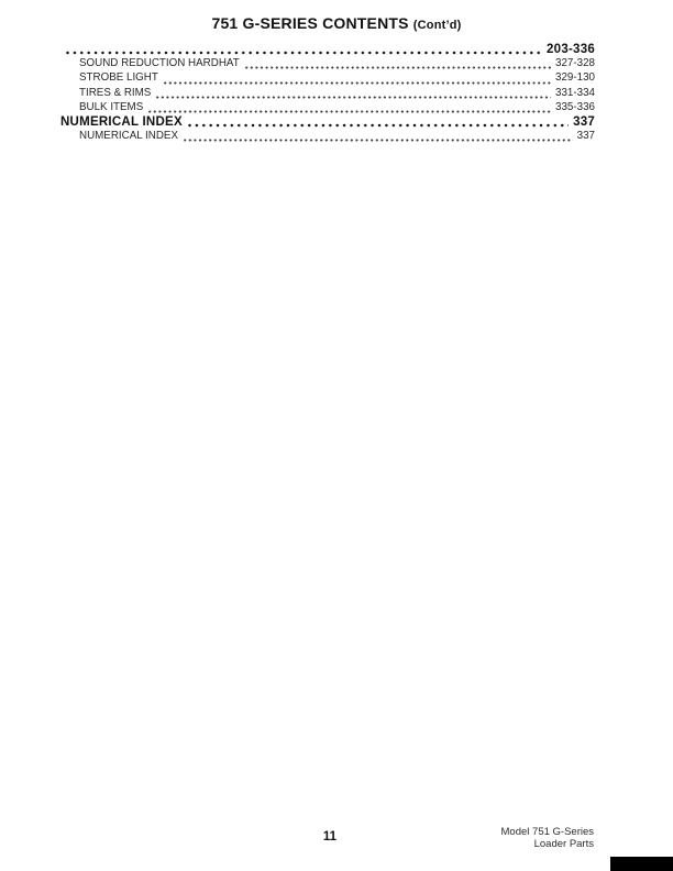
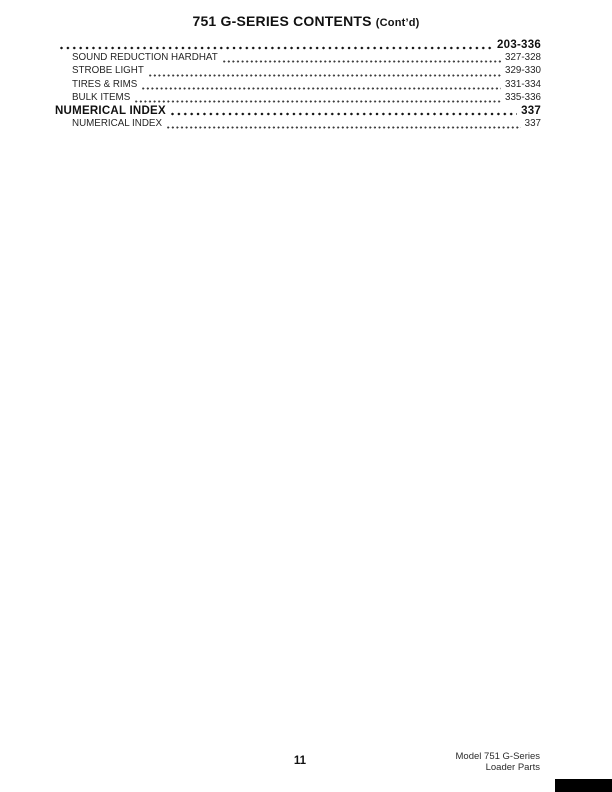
  751 G-SERIES CONTENTS (Cont’d)
  203-336
  SOUND REDUCTION HARDHAT
  327-328
  STROBE LIGHT
- 329-130
+ 329-330
  TIRES & RIMS
  331-334
  BULK ITEMS
  335-336
  NUMERICAL INDEX
  337
  NUMERICAL INDEX
  337
  11
  Model 751 G-Series
  Loader Parts
